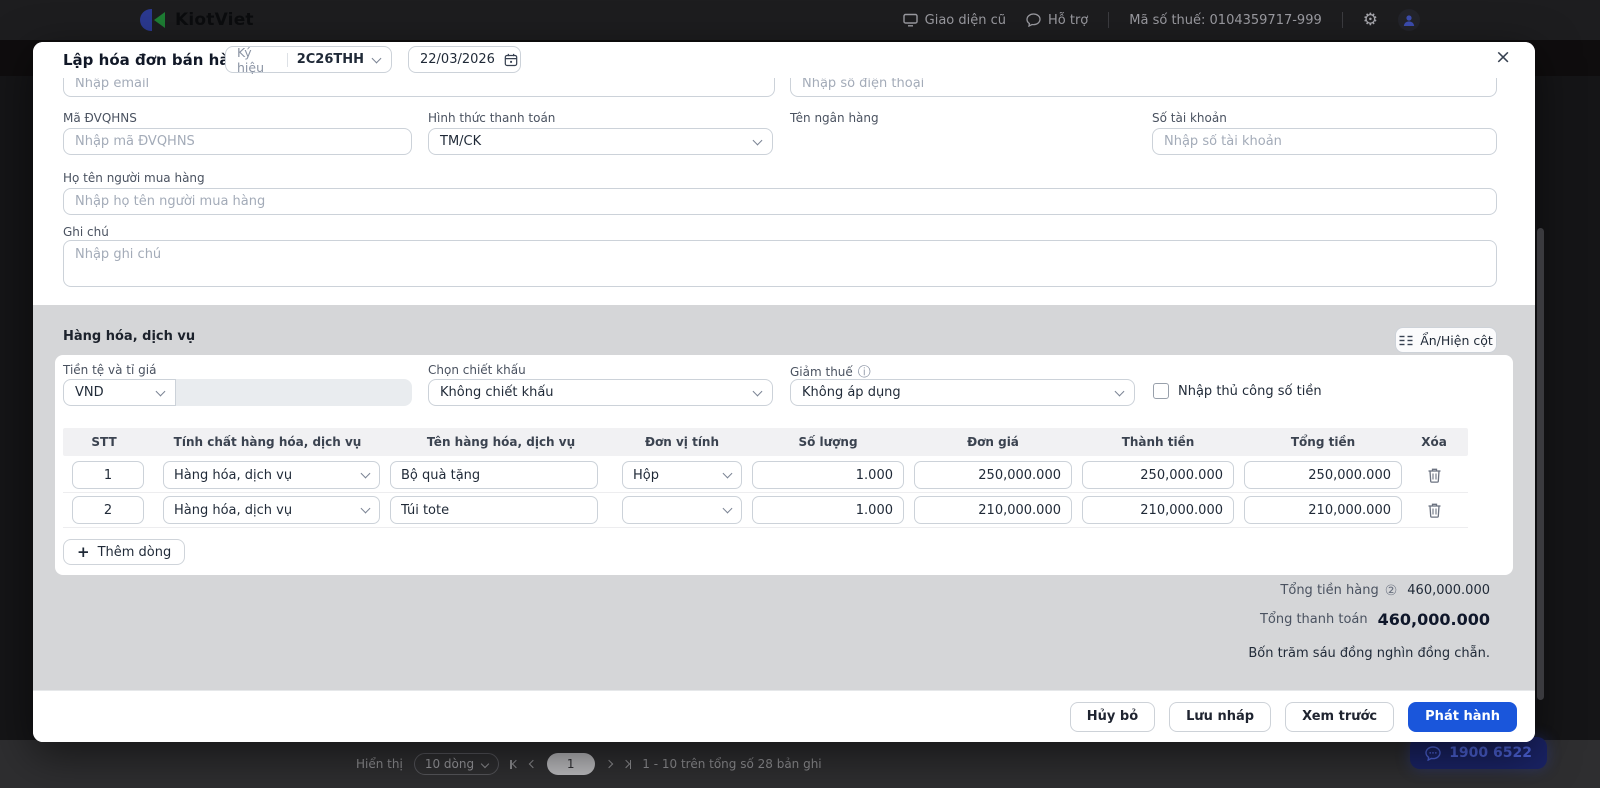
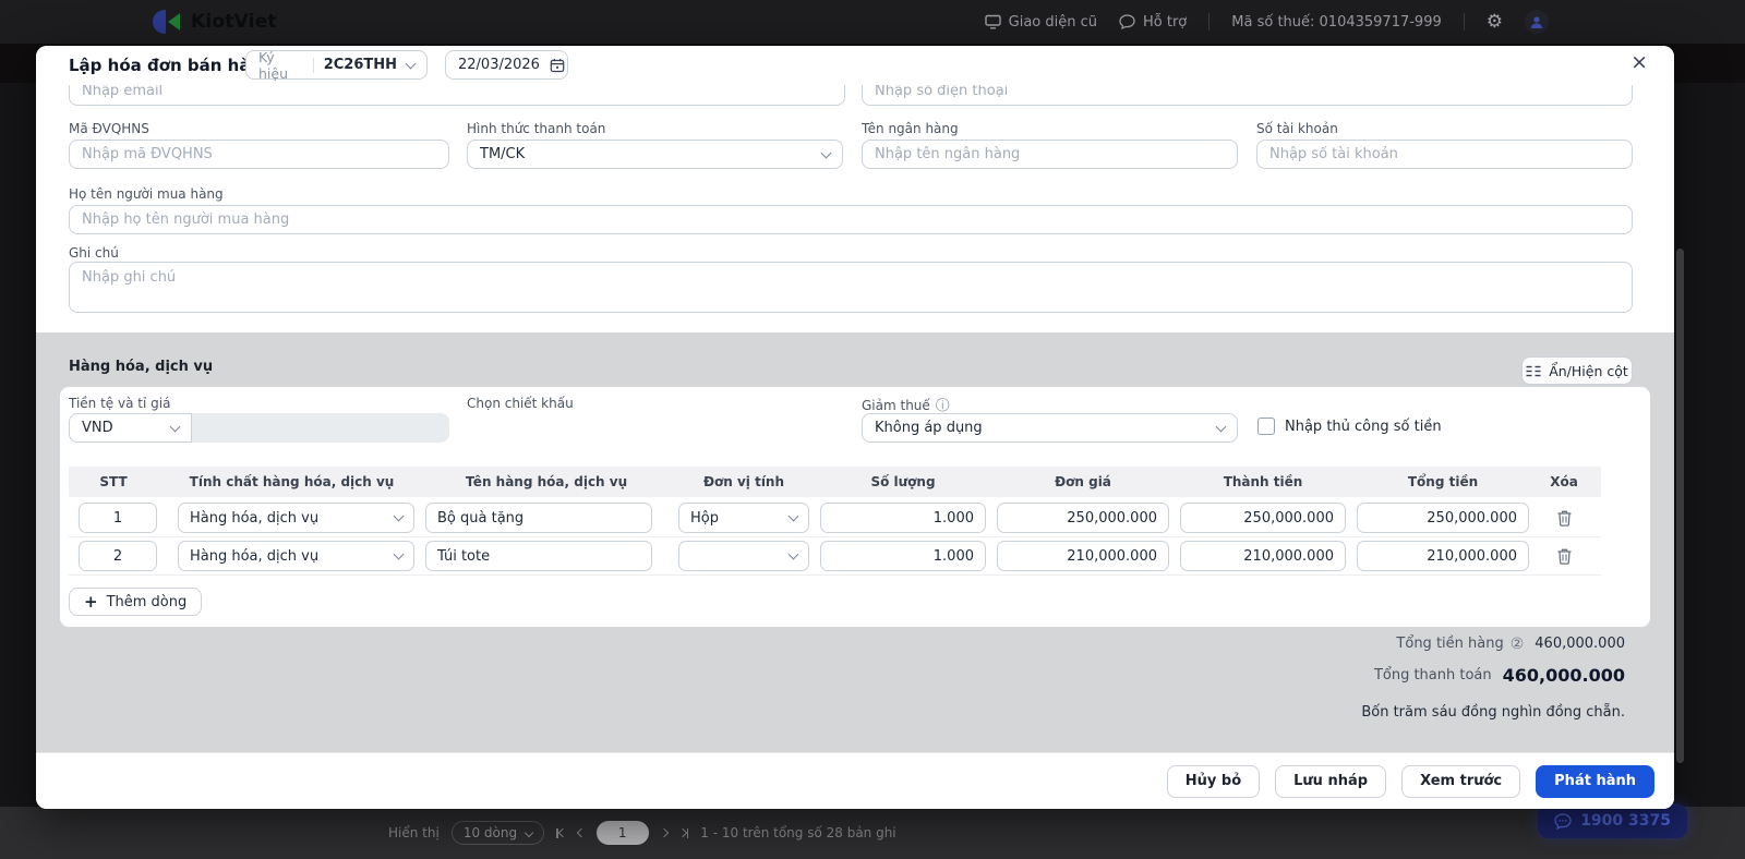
  Giao diện cũ
  Hỗ trợ
  Mã số thuế: 0104359717-999
  ⚙
  Hiển thị
  10 dòng
  1
  1 - 10 trên tổng số 28 bản ghi
- 1900 6522
+ 1900 3375
  Nhập email
  Nhập số điện thoại
  Lập hóa đơn bán h
  Ký hiệu
  2C26THH
  22/03/2026
  ×
  Mã ĐVQHNS
  Nhập mã ĐVQHNS
  Hình thức thanh toán
  TM/CK
  Tên ngân hàng
+ Nhập tên ngân hàng
  Số tài khoản
  Nhập số tài khoản
  Họ tên người mua hàng
  Nhập họ tên người mua hàng
  Ghi chú
  Nhập ghi chú
  Hàng hóa, dịch vụ
  Ẩn/Hiện cột
  Tiền tệ và tỉ giá
  VND
  Chọn chiết khấu
- Không chiết khấu
  Giảm thuế
  ⓘ
  Không áp dụng
  Nhập thủ công số tiền
  STT
  Tính chất hàng hóa, dịch vụ
  Tên hàng hóa, dịch vụ
  Đơn vị tính
  Số lượng
  Đơn giá
  Thành tiền
  Tổng tiền
  Xóa
  1
  Hàng hóa, dịch vụ
  Bộ quà tặng
  Hộp
  1.000
  250,000.000
  250,000.000
  250,000.000
  2
  Hàng hóa, dịch vụ
  Túi tote
  1.000
  210,000.000
  210,000.000
  210,000.000
  +
  Thêm dòng
  Tổng tiền hàng
  ②
  460,000.000
  Tổng thanh toán
  460,000.000
  Bốn trăm sáu đồng nghìn đồng chẵn.
  Hủy bỏ
  Lưu nháp
  Xem trước
  Phát hành
